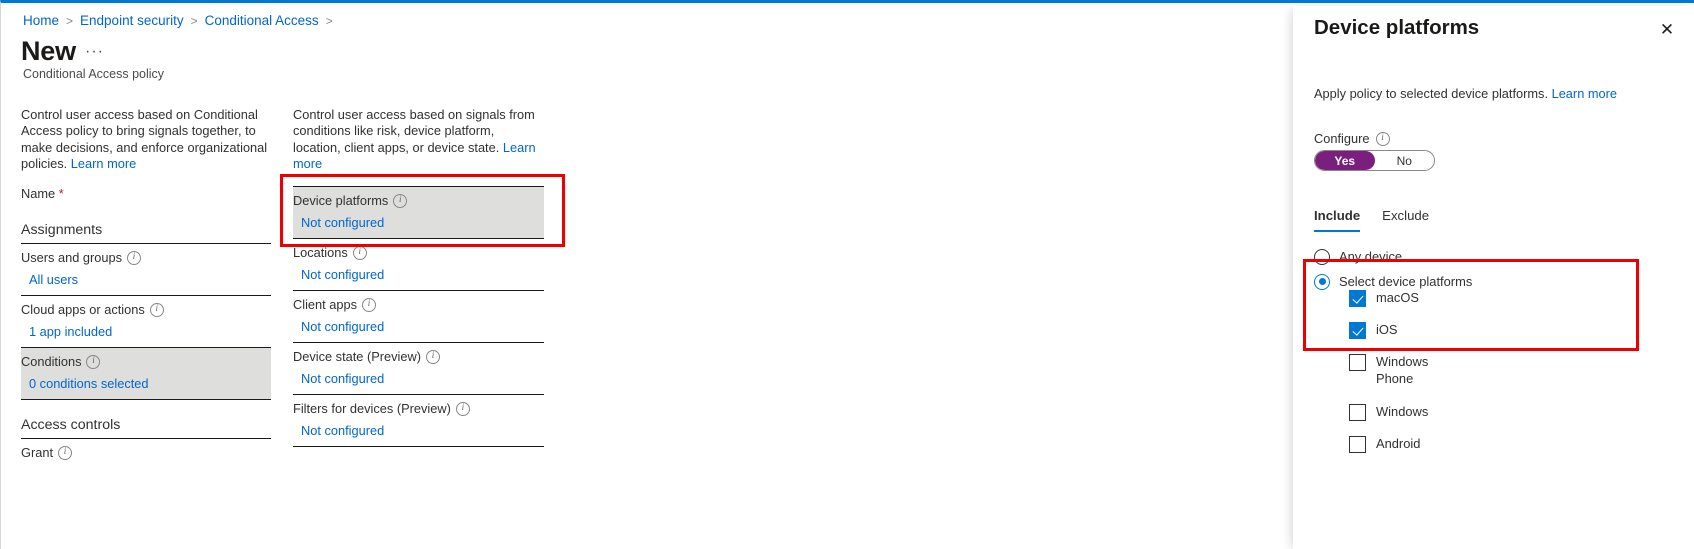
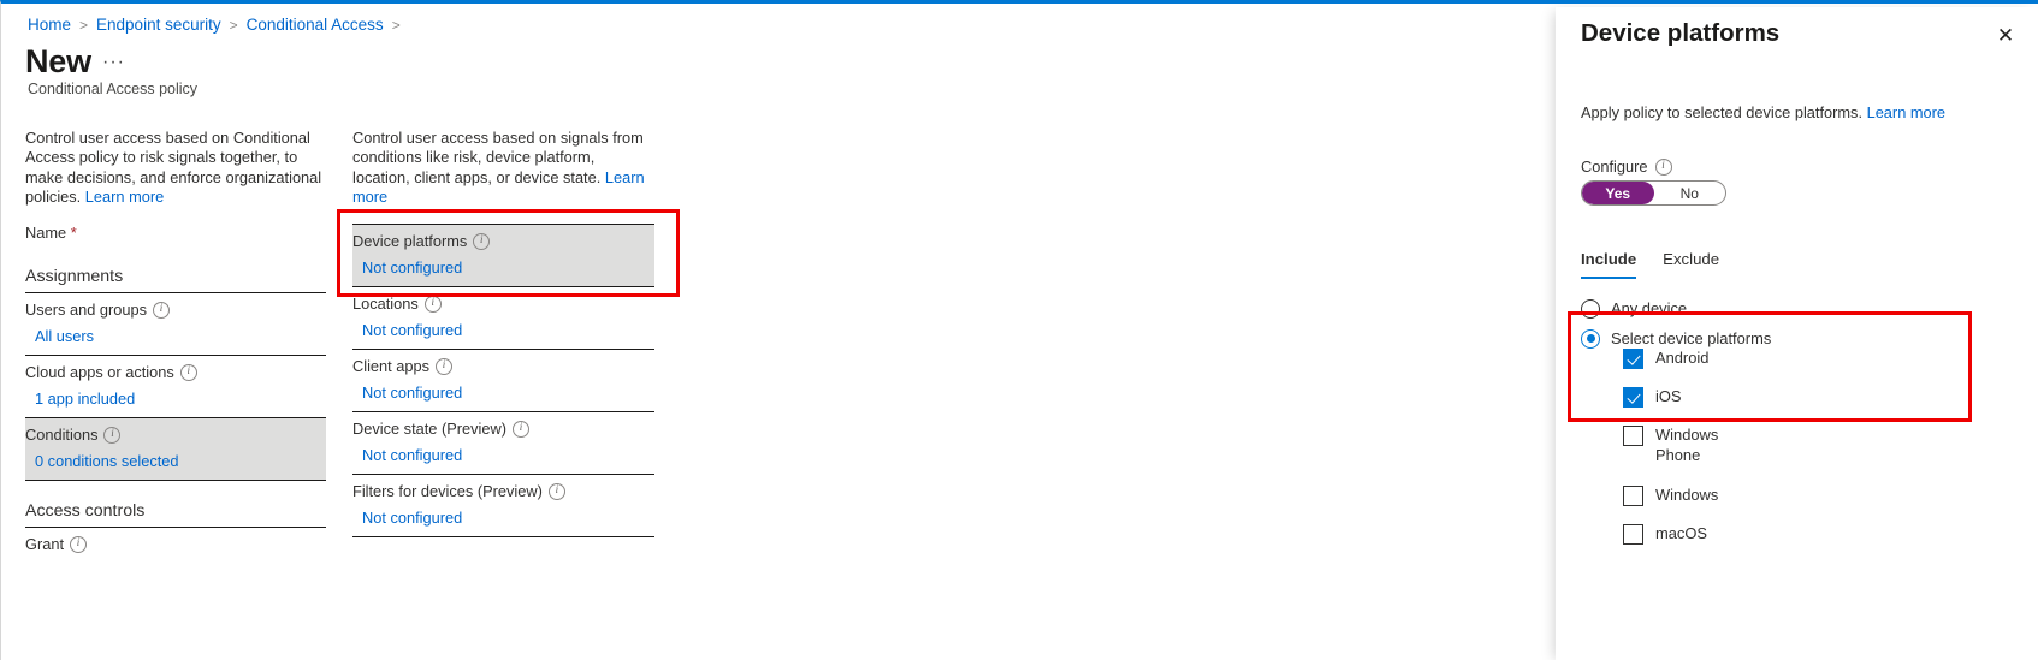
  Home
  >
  Endpoint security
  >
  Conditional Access
  >
  New
  ···
  Conditional Access policy
- Control user access based on Conditional Access policy to bring signals together, to make decisions, and enforce organizational policies. Learn more
+ Control user access based on Conditional Access policy to risk signals together, to make decisions, and enforce organizational policies. Learn more
  Name *
  Assignments
  Users and groups
  All users
  Cloud apps or actions
  1 app included
  Conditions
  0 conditions selected
  Access controls
  Grant
  Control user access based on signals from conditions like risk, device platform, location, client apps, or device state. Learn more
  Device platforms
  Not configured
  Locations
  Not configured
  Client apps
  Not configured
  Device state (Preview)
  Not configured
  Filters for devices (Preview)
  Not configured
  Device platforms
  ✕
  Apply policy to selected device platforms. Learn more
  Configure
  Yes
  No
  Include
  Exclude
  Any device
  Select device platforms
- macOS
+ Android
  iOS
  Windows Phone
  Windows
- Android
+ macOS
